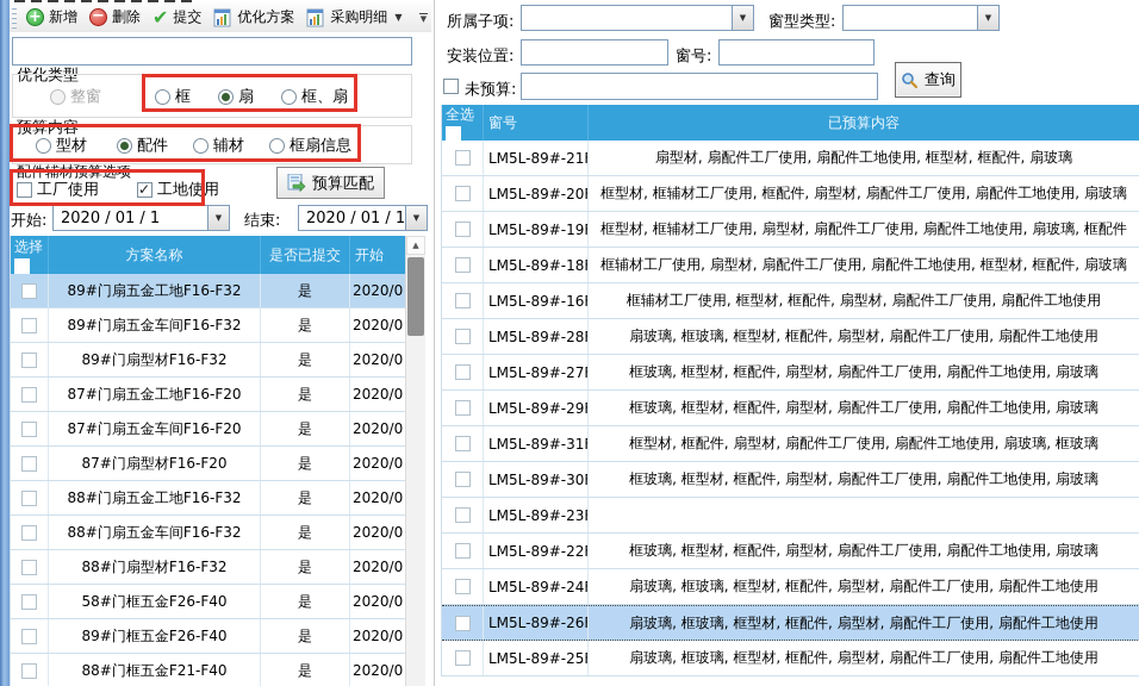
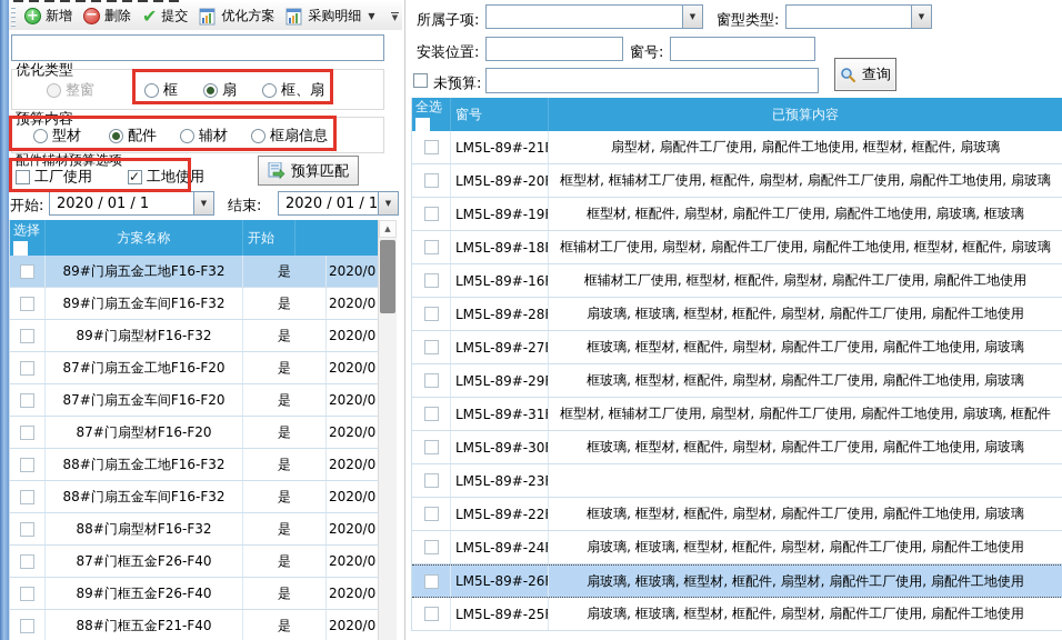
  +
  新增
  −
  删除
  ✔
  提交
  优化方案
  采购明细
  ▼
  ▼
  优化类型
  整窗
  框
  扇
  框、扇
  预算内容
  型材
  配件
  辅材
  框扇信息
  配件辅材预算选项
  工厂使用
  工地使用
  预算匹配
  开始:
  2020 / 01 / 1
  ▼
  结束:
  2020 / 01 / 1
  ▼
  选择
  方案名称
- 是否已提交
  开始
  89#门扇五金工地F16-F32
  是
  2020/0
  89#门扇五金车间F16-F32
  是
  2020/0
  89#门扇型材F16-F32
  是
  2020/0
  87#门扇五金工地F16-F20
  是
  2020/0
  87#门扇五金车间F16-F20
  是
  2020/0
  87#门扇型材F16-F20
  是
  2020/0
  88#门扇五金工地F16-F32
  是
  2020/0
  88#门扇五金车间F16-F32
  是
  2020/0
  88#门扇型材F16-F32
  是
  2020/0
- 58#门框五金F26-F40
+ 87#门框五金F26-F40
  是
  2020/0
  89#门框五金F26-F40
  是
  2020/0
  88#门框五金F21-F40
  是
  2020/0
  ▲
  所属子项:
  ▼
  窗型类型:
  ▼
  安装位置:
  窗号:
  未预算:
  查询
  全选
  窗号
  已预算内容
  LM5L-89#-21F
  扇型材, 扇配件工厂使用, 扇配件工地使用, 框型材, 框配件, 扇玻璃
  LM5L-89#-20F
  框型材, 框辅材工厂使用, 框配件, 扇型材, 扇配件工厂使用, 扇配件工地使用, 扇玻璃
  LM5L-89#-19F
- 框型材, 框辅材工厂使用, 扇型材, 扇配件工厂使用, 扇配件工地使用, 扇玻璃, 框配件
+ 框型材, 框配件, 扇型材, 扇配件工厂使用, 扇配件工地使用, 扇玻璃, 框玻璃
  LM5L-89#-18F
  框辅材工厂使用, 扇型材, 扇配件工厂使用, 扇配件工地使用, 框型材, 框配件, 扇玻璃
  LM5L-89#-16F
  框辅材工厂使用, 框型材, 框配件, 扇型材, 扇配件工厂使用, 扇配件工地使用
  LM5L-89#-28F
  扇玻璃, 框玻璃, 框型材, 框配件, 扇型材, 扇配件工厂使用, 扇配件工地使用
  LM5L-89#-27F
  框玻璃, 框型材, 框配件, 扇型材, 扇配件工厂使用, 扇配件工地使用, 扇玻璃
  LM5L-89#-29F
  框玻璃, 框型材, 框配件, 扇型材, 扇配件工厂使用, 扇配件工地使用, 扇玻璃
  LM5L-89#-31F
- 框型材, 框配件, 扇型材, 扇配件工厂使用, 扇配件工地使用, 扇玻璃, 框玻璃
+ 框型材, 框辅材工厂使用, 扇型材, 扇配件工厂使用, 扇配件工地使用, 扇玻璃, 框配件
  LM5L-89#-30F
  框玻璃, 框型材, 框配件, 扇型材, 扇配件工厂使用, 扇配件工地使用, 扇玻璃
  LM5L-89#-23F
  LM5L-89#-22F
  框玻璃, 框型材, 框配件, 扇型材, 扇配件工厂使用, 扇配件工地使用, 扇玻璃
  LM5L-89#-24F
  扇玻璃, 框玻璃, 框型材, 框配件, 扇型材, 扇配件工厂使用, 扇配件工地使用
  LM5L-89#-26F
  扇玻璃, 框玻璃, 框型材, 框配件, 扇型材, 扇配件工厂使用, 扇配件工地使用
  LM5L-89#-25F
  扇玻璃, 框玻璃, 框型材, 框配件, 扇型材, 扇配件工厂使用, 扇配件工地使用
